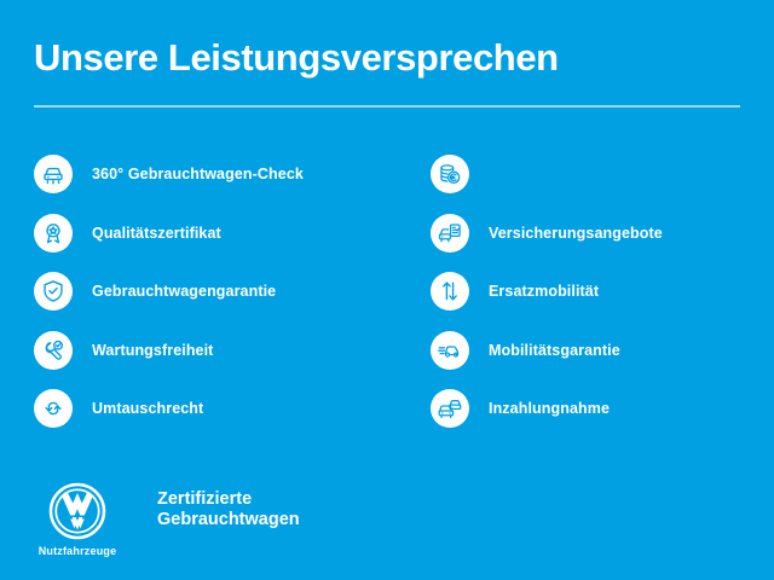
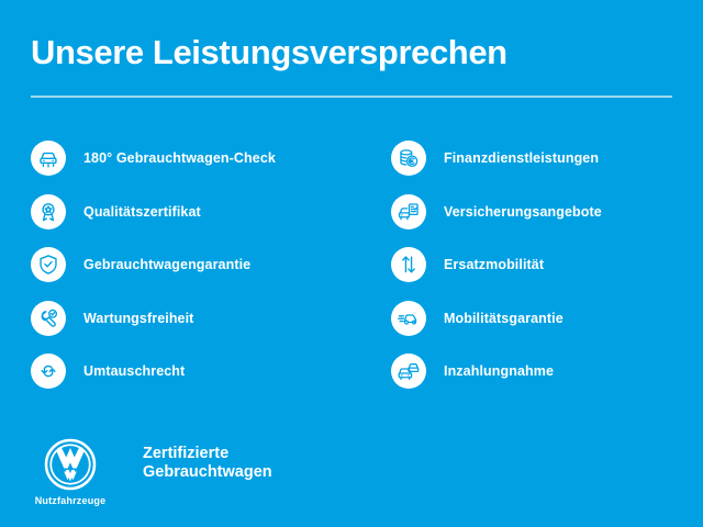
  Unsere Leistungsversprechen
- 360° Gebrauchtwagen-Check
+ 180° Gebrauchtwagen-Check
  Qualitätszertifikat
  Gebrauchtwagengarantie
  Wartungsfreiheit
  Umtauschrecht
+ Finanzdienstleistungen
  Versicherungsangebote
  Ersatzmobilität
  Mobilitätsgarantie
  Inzahlungnahme
  Nutzfahrzeuge
  Zertifizierte
  Gebrauchtwagen
